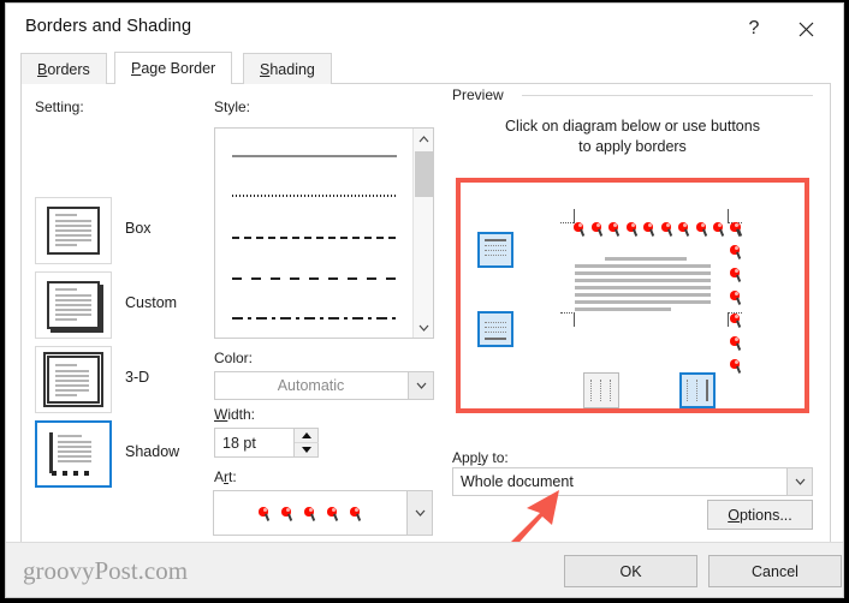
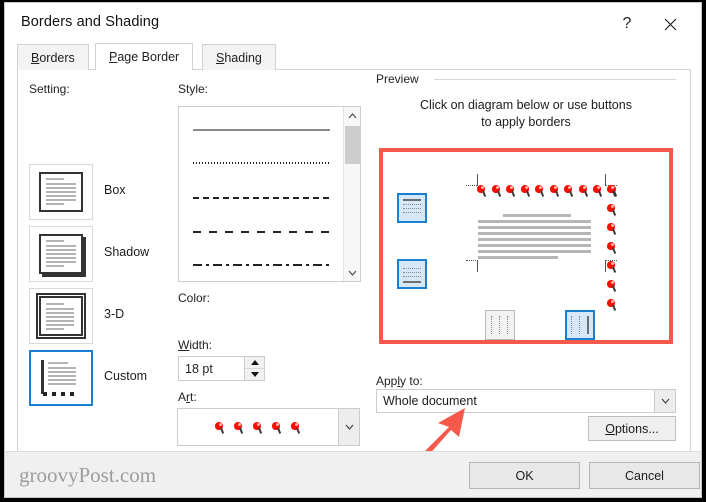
  Borders and Shading
  ?
  Borders
  Page Border
  Shading
  Setting:
  Box
- Custom
+ Shadow
  3-D
- Shadow
+ Custom
  Style:
  Color:
- Automatic
  Width:
  18 pt
  Art:
  Preview
  Click on diagram below or use buttons
  to apply borders
  Apply to:
  Whole document
  Options...
  groovyPost.com
  OK
  Cancel
